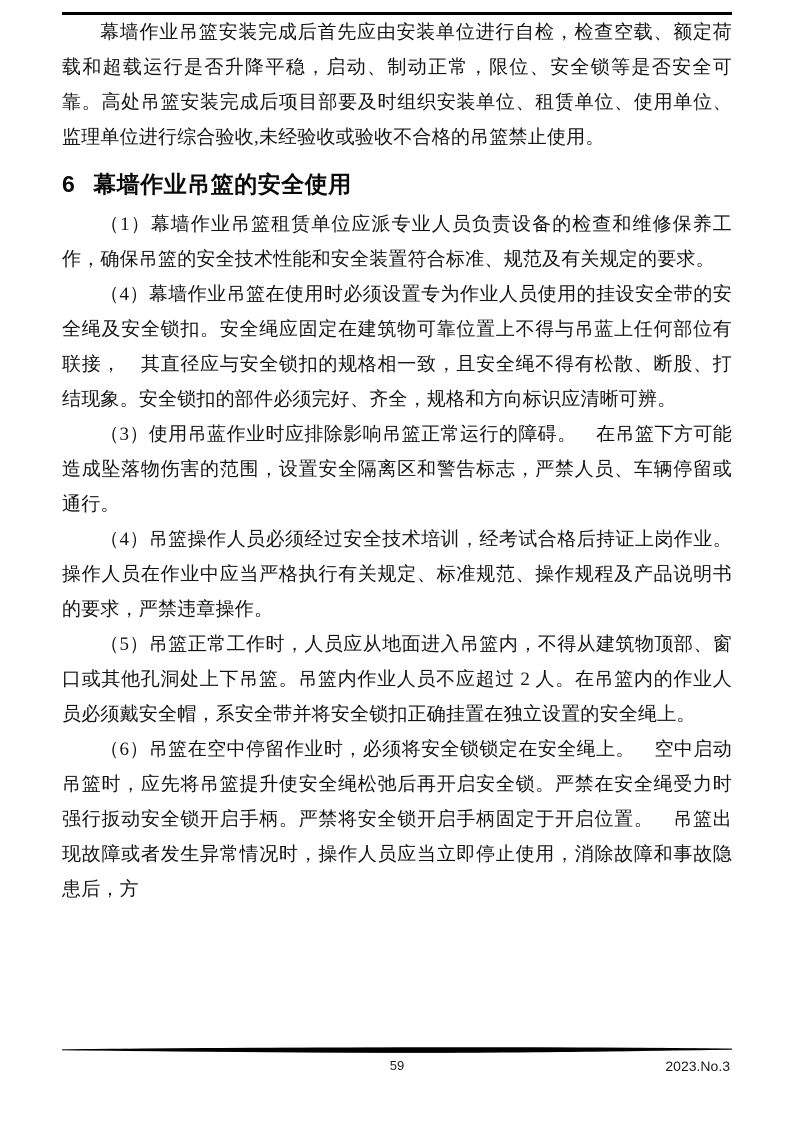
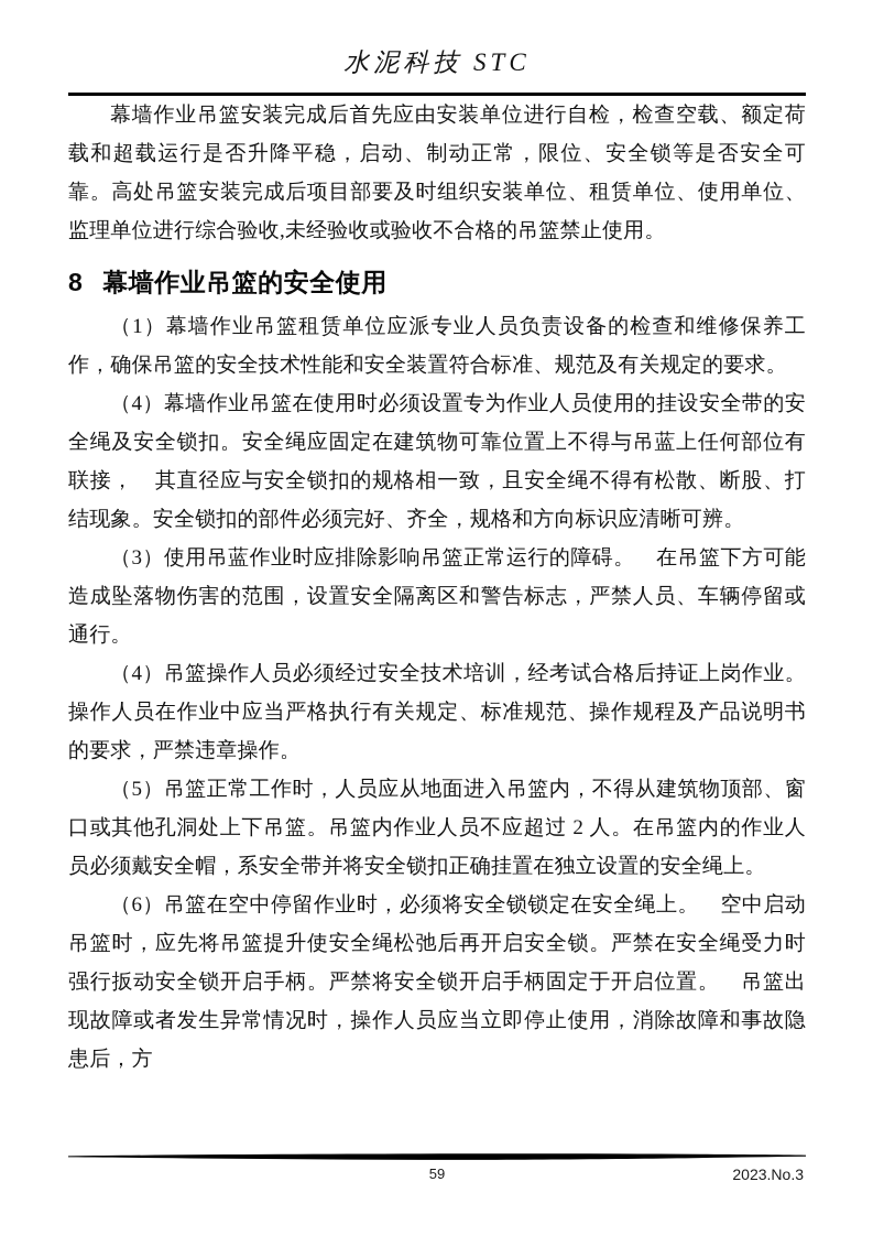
+ 水泥科技 STC
  幕墙作业吊篮安装完成后首先应由安装单位进行自检，检查空载、额定荷载和超载运行是否升降平稳，启动、制动正常，限位、安全锁等是否安全可靠。高处吊篮安装完成后项目部要及时组织安装单位、租赁单位、使用单位、监理单位进行综合验收,未经验收或验收不合格的吊篮禁止使用。
- 6 幕墙作业吊篮的安全使用
+ 8 幕墙作业吊篮的安全使用
  （1）幕墙作业吊篮租赁单位应派专业人员负责设备的检查和维修保养工作，确保吊篮的安全技术性能和安全装置符合标准、规范及有关规定的要求。
  （4）幕墙作业吊篮在使用时必须设置专为作业人员使用的挂设安全带的安全绳及安全锁扣。安全绳应固定在建筑物可靠位置上不得与吊蓝上任何部位有联接， 其直径应与安全锁扣的规格相一致，且安全绳不得有松散、断股、打结现象。安全锁扣的部件必须完好、齐全，规格和方向标识应清晰可辨。
  （3）使用吊蓝作业时应排除影响吊篮正常运行的障碍。 在吊篮下方可能造成坠落物伤害的范围，设置安全隔离区和警告标志，严禁人员、车辆停留或通行。
  （4）吊篮操作人员必须经过安全技术培训，经考试合格后持证上岗作业。操作人员在作业中应当严格执行有关规定、标准规范、操作规程及产品说明书的要求，严禁违章操作。
  （5）吊篮正常工作时，人员应从地面进入吊篮内，不得从建筑物顶部、窗口或其他孔洞处上下吊篮。吊篮内作业人员不应超过 2 人。在吊篮内的作业人员必须戴安全帽，系安全带并将安全锁扣正确挂置在独立设置的安全绳上。
  （6）吊篮在空中停留作业时，必须将安全锁锁定在安全绳上。 空中启动吊篮时，应先将吊篮提升使安全绳松弛后再开启安全锁。严禁在安全绳受力时强行扳动安全锁开启手柄。严禁将安全锁开启手柄固定于开启位置。 吊篮出现故障或者发生异常情况时，操作人员应当立即停止使用，消除故障和事故隐患后，方
  59
  2023.No.3
